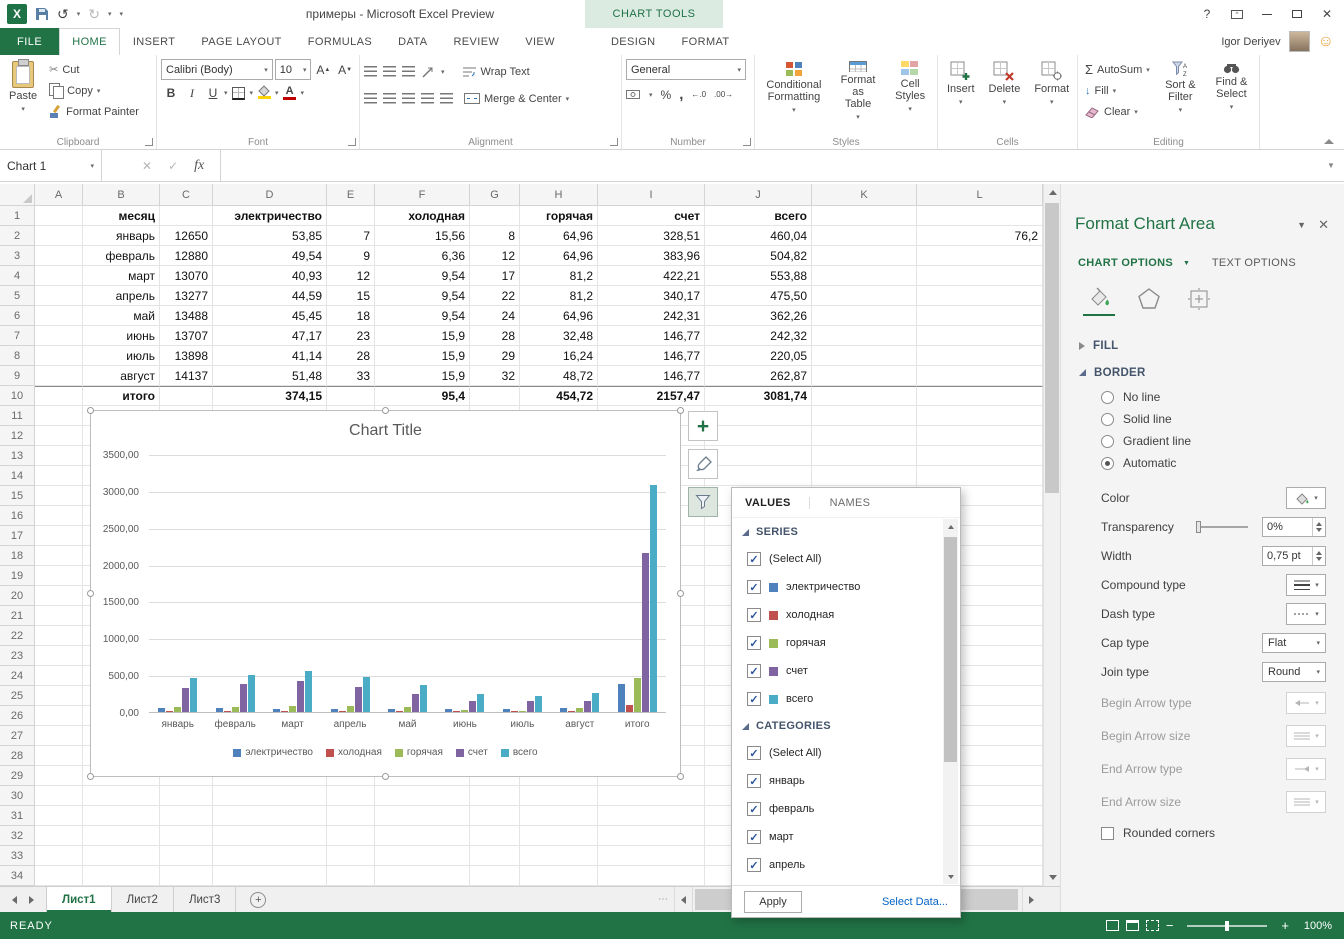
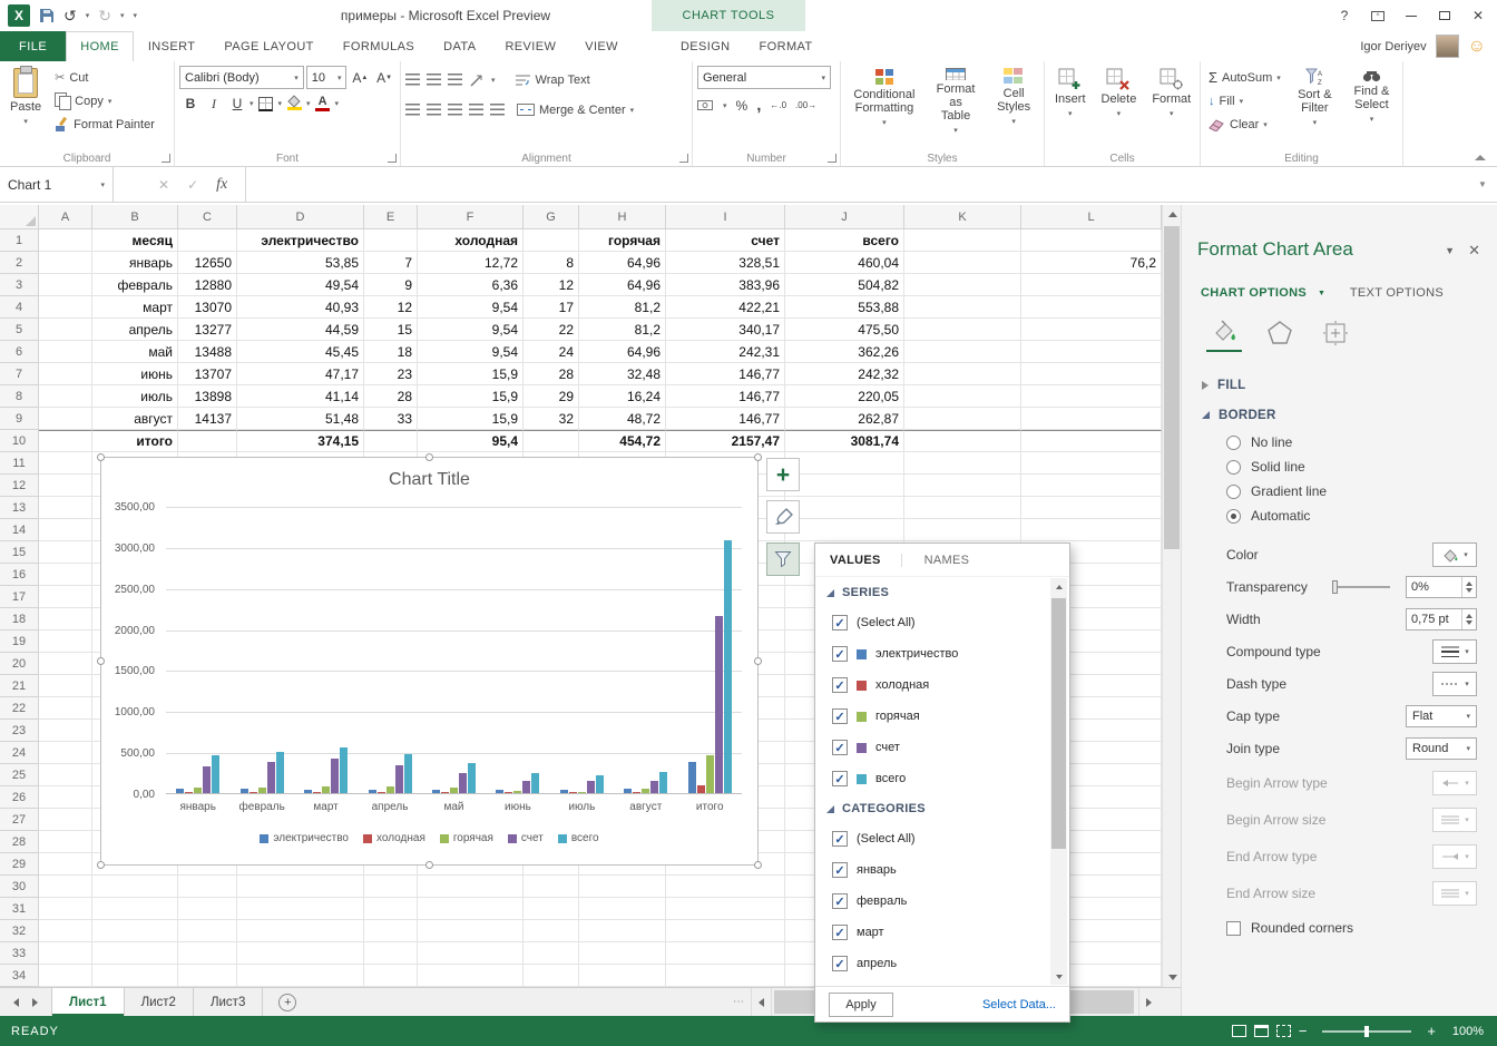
  X
  ↺
  ↻
  примеры - Microsoft Excel Preview
  CHART TOOLS
  ?
  ✕
  FILE
  HOME
  INSERT
  PAGE LAYOUT
  FORMULAS
  DATA
  REVIEW
  VIEW
  DESIGN
  FORMAT
  Igor Deriyev
  ☺
  Paste
  ✂
  Cut
  Copy
  Format Painter
  Clipboard
  Calibri (Body)
  10
  A
  A
  B
  I
  U
  A
  Font
  Wrap Text
  Merge & Center
  Alignment
  General
  %
  ,
  ←.0
  .00→
  Number
  Conditional Formatting
  Format as Table
  Cell Styles
  Styles
  Insert
  Delete
  Format
  Cells
  Σ
  AutoSum
  ↓
  Fill
  Clear
  Sort & Filter
  Find & Select
  Editing
  Chart 1
  ✕
  ✓
  fx
  ▼
  A
  B
  C
  D
  E
  F
  G
  H
  I
  J
  K
  L
  1
  месяц
  электричество
  холодная
  горячая
  счет
  всего
  2
  январь
  12650
  53,85
  7
- 15,56
+ 12,72
  8
  64,96
  328,51
  460,04
  76,2
  3
  февраль
  12880
  49,54
  9
  6,36
  12
  64,96
  383,96
  504,82
  4
  март
  13070
  40,93
  12
  9,54
  17
  81,2
  422,21
  553,88
  5
  апрель
  13277
  44,59
  15
  9,54
  22
  81,2
  340,17
  475,50
  6
  май
  13488
  45,45
  18
  9,54
  24
  64,96
  242,31
  362,26
  7
  июнь
  13707
  47,17
  23
  15,9
  28
  32,48
  146,77
  242,32
  8
  июль
  13898
  41,14
  28
  15,9
  29
  16,24
  146,77
  220,05
  9
  август
  14137
  51,48
  33
  15,9
  32
  48,72
  146,77
  262,87
  10
  итого
  374,15
  95,4
  454,72
  2157,47
  3081,74
  11
  12
  13
  14
  15
  16
  17
  18
  19
  20
  21
  22
  23
  24
  25
  26
  27
  28
  29
  30
  31
  32
  33
  34
  Chart Title
  0,00
  500,00
  1000,00
  1500,00
  2000,00
  2500,00
  3000,00
  3500,00
  январь
  февраль
  март
  апрель
  май
  июнь
  июль
  август
  итого
  электричество
  холодная
  горячая
  счет
  всего
  +
  VALUES
  NAMES
  SERIES
  ✓
  (Select All)
  ✓
  электричество
  ✓
  холодная
  ✓
  горячая
  ✓
  счет
  ✓
  всего
  CATEGORIES
  ✓
  (Select All)
  ✓
  январь
  ✓
  февраль
  ✓
  март
  ✓
  апрель
  Apply
  Select Data...
  Format Chart Area
  ▼
  ✕
  CHART OPTIONS
  TEXT OPTIONS
  FILL
  BORDER
  No line
  Solid line
  Gradient line
  Automatic
  Color
  Transparency
  0%
  Width
  0,75 pt
  Compound type
  Dash type
  Cap type
  Flat
  Join type
  Round
  Begin Arrow type
  Begin Arrow size
  End Arrow type
  End Arrow size
  Rounded corners
  Лист1
  Лист2
  Лист3
  +
  ⋯
  READY
  −
  +
  100%
